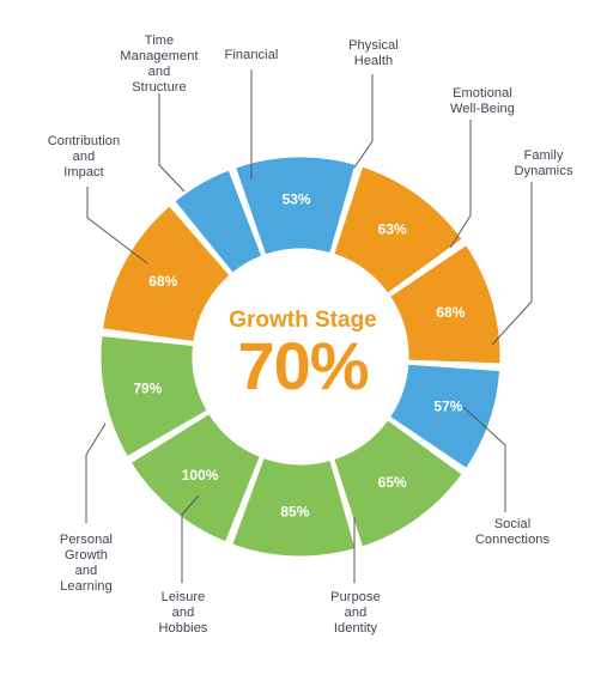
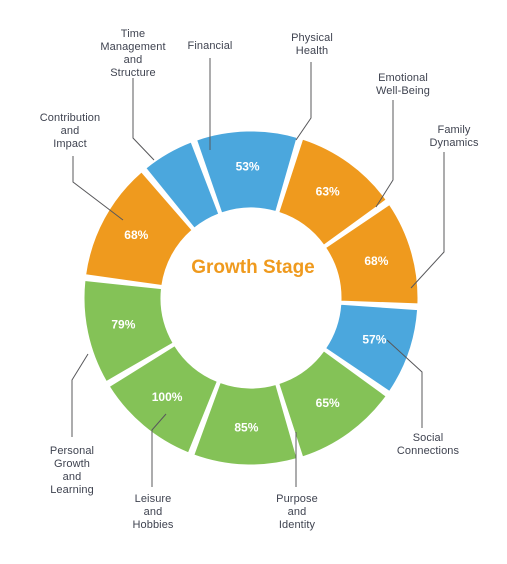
  63%
  68%
  57%
  65%
  85%
  100%
  79%
  68%
  53%
  Growth Stage
- 70%
  Time
  Management
  and
  Structure
  Financial
  Physical
  Health
  Emotional
  Well-Being
  Family
  Dynamics
  Contribution
  and
  Impact
  Personal
  Growth
  and
  Learning
  Leisure
  and
  Hobbies
  Purpose
  and
  Identity
  Social
  Connections
